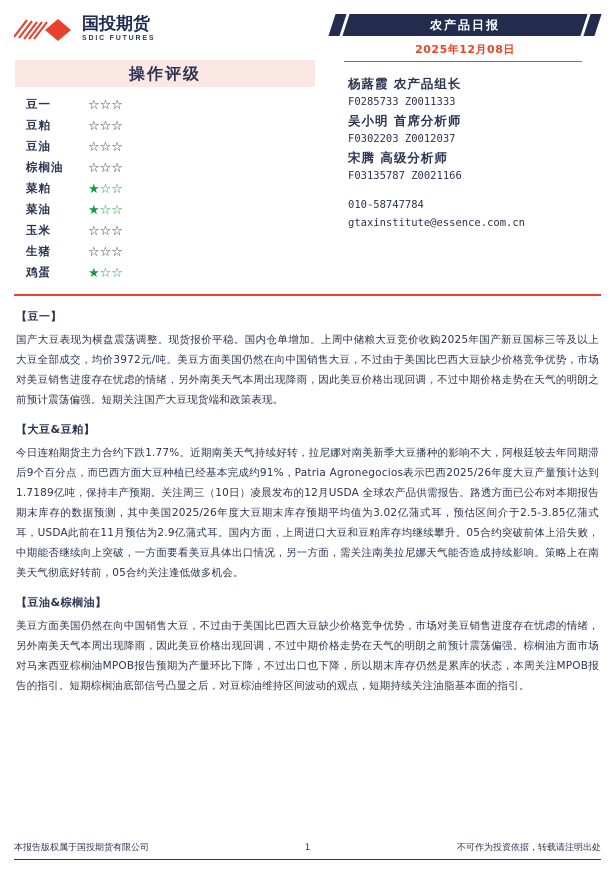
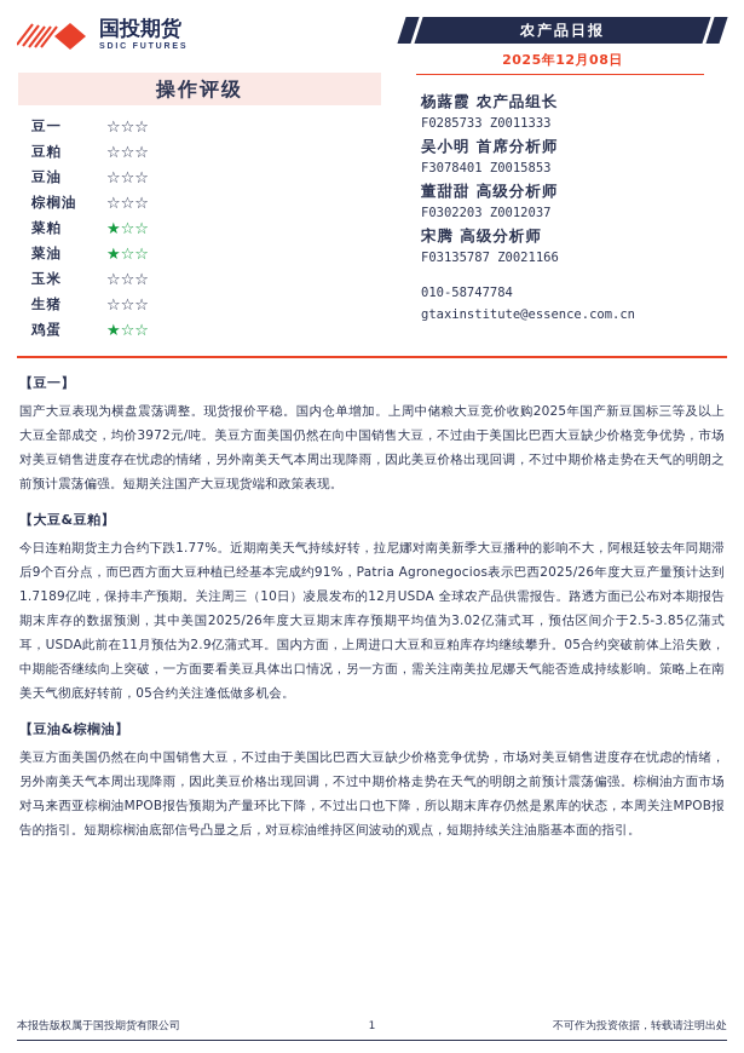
  国投期货
  操作评级
  豆一
  ☆☆☆
  豆粕
  ☆☆☆
  豆油
  ☆☆☆
  棕榈油
  ☆☆☆
  菜粕
  ★☆☆
  菜油
  ★☆☆
  玉米
  ☆☆☆
  生猪
  ☆☆☆
  鸡蛋
  ★☆☆
  农产品日报
  2025年12月08日
  杨蕗霞 农产品组长
  F0285733 Z0011333
  吴小明 首席分析师
+ F3078401 Z0015853
+ 董甜甜 高级分析师
  F0302203 Z0012037
  宋腾 高级分析师
  F03135787 Z0021166
  010-58747784
  gtaxinstitute@essence.com.cn
  【豆一】
  国产大豆表现为横盘震荡调整。现货报价平稳。国内仓单增加。上周中储粮大豆竞价收购2025年国产新豆国标三等及以上大豆全部成交，均价3972元/吨。美豆方面美国仍然在向中国销售大豆，不过由于美国比巴西大豆缺少价格竞争优势，市场对美豆销售进度存在忧虑的情绪，另外南美天气本周出现降雨，因此美豆价格出现回调，不过中期价格走势在天气的明朗之前预计震荡偏强。短期关注国产大豆现货端和政策表现。
  【大豆&豆粕】
  今日连粕期货主力合约下跌1.77%。近期南美天气持续好转，拉尼娜对南美新季大豆播种的影响不大，阿根廷较去年同期滞后9个百分点，而巴西方面大豆种植已经基本完成约91%，Patria Agronegocios表示巴西2025/26年度大豆产量预计达到1.7189亿吨，保持丰产预期。关注周三（10日）凌晨发布的12月USDA 全球农产品供需报告。路透方面已公布对本期报告期末库存的数据预测，其中美国2025/26年度大豆期末库存预期平均值为3.02亿蒲式耳，预估区间介于2.5-3.85亿蒲式耳，USDA此前在11月预估为2.9亿蒲式耳。国内方面，上周进口大豆和豆粕库存均继续攀升。05合约突破前体上沿失败，中期能否继续向上突破，一方面要看美豆具体出口情况，另一方面，需关注南美拉尼娜天气能否造成持续影响。策略上在南美天气彻底好转前，05合约关注逢低做多机会。
  【豆油&棕榈油】
  美豆方面美国仍然在向中国销售大豆，不过由于美国比巴西大豆缺少价格竞争优势，市场对美豆销售进度存在忧虑的情绪，另外南美天气本周出现降雨，因此美豆价格出现回调，不过中期价格走势在天气的明朗之前预计震荡偏强。棕榈油方面市场对马来西亚棕榈油MPOB报告预期为产量环比下降，不过出口也下降，所以期末库存仍然是累库的状态，本周关注MPOB报告的指引。短期棕榈油底部信号凸显之后，对豆棕油维持区间波动的观点，短期持续关注油脂基本面的指引。
  本报告版权属于国投期货有限公司
  1
  不可作为投资依据，转载请注明出处
